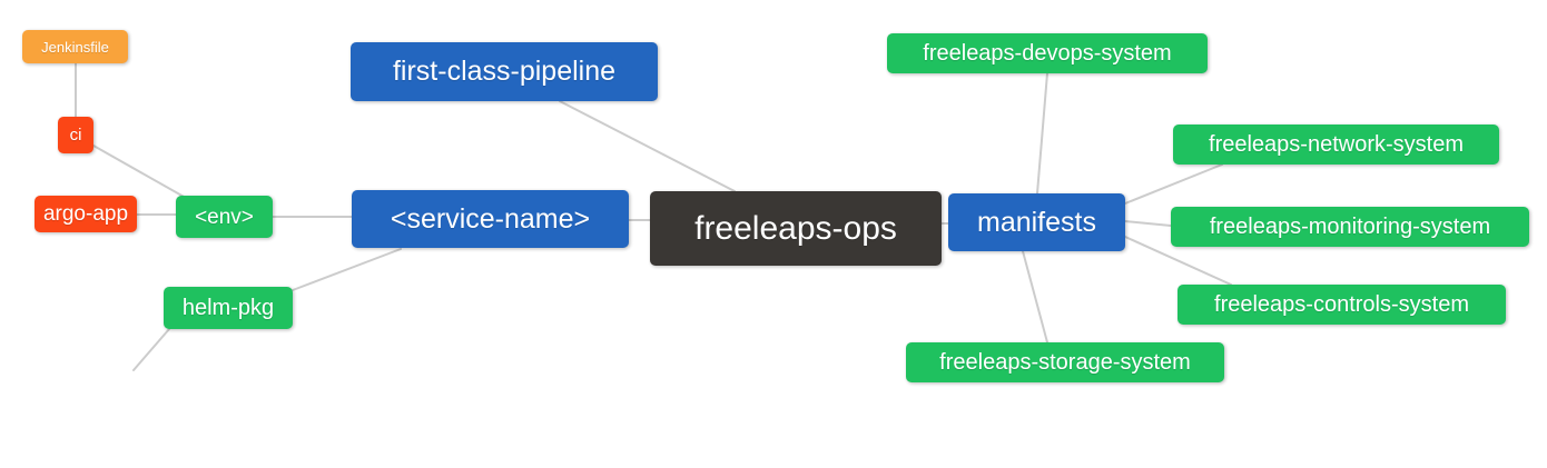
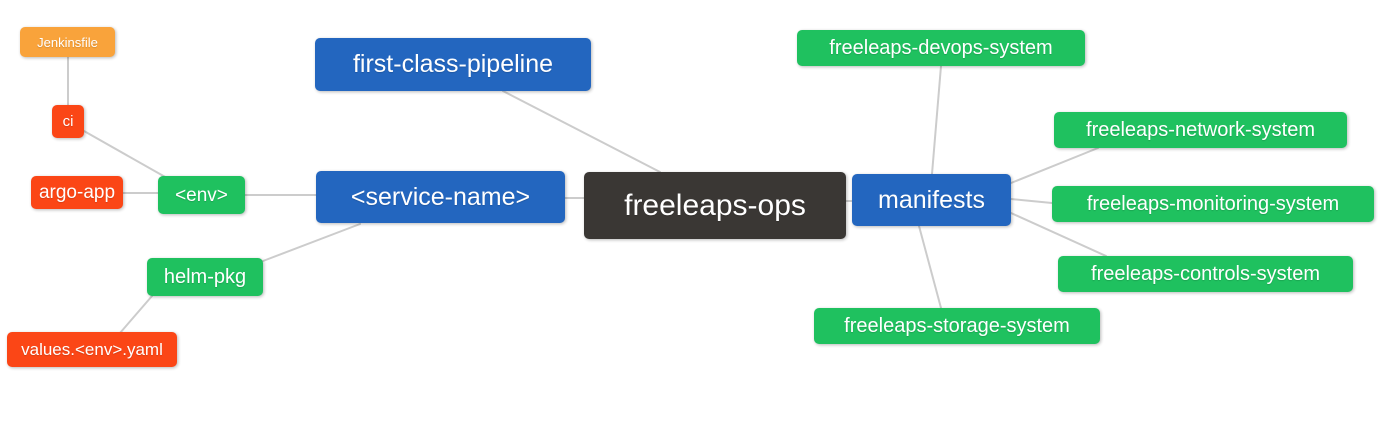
  Jenkinsfile
  ci
  argo-app
  <env>
  helm-pkg
+ values.<env>.yaml
  first-class-pipeline
  <service-name>
  freeleaps-ops
  manifests
  freeleaps-devops-system
  freeleaps-network-system
  freeleaps-monitoring-system
  freeleaps-controls-system
  freeleaps-storage-system
